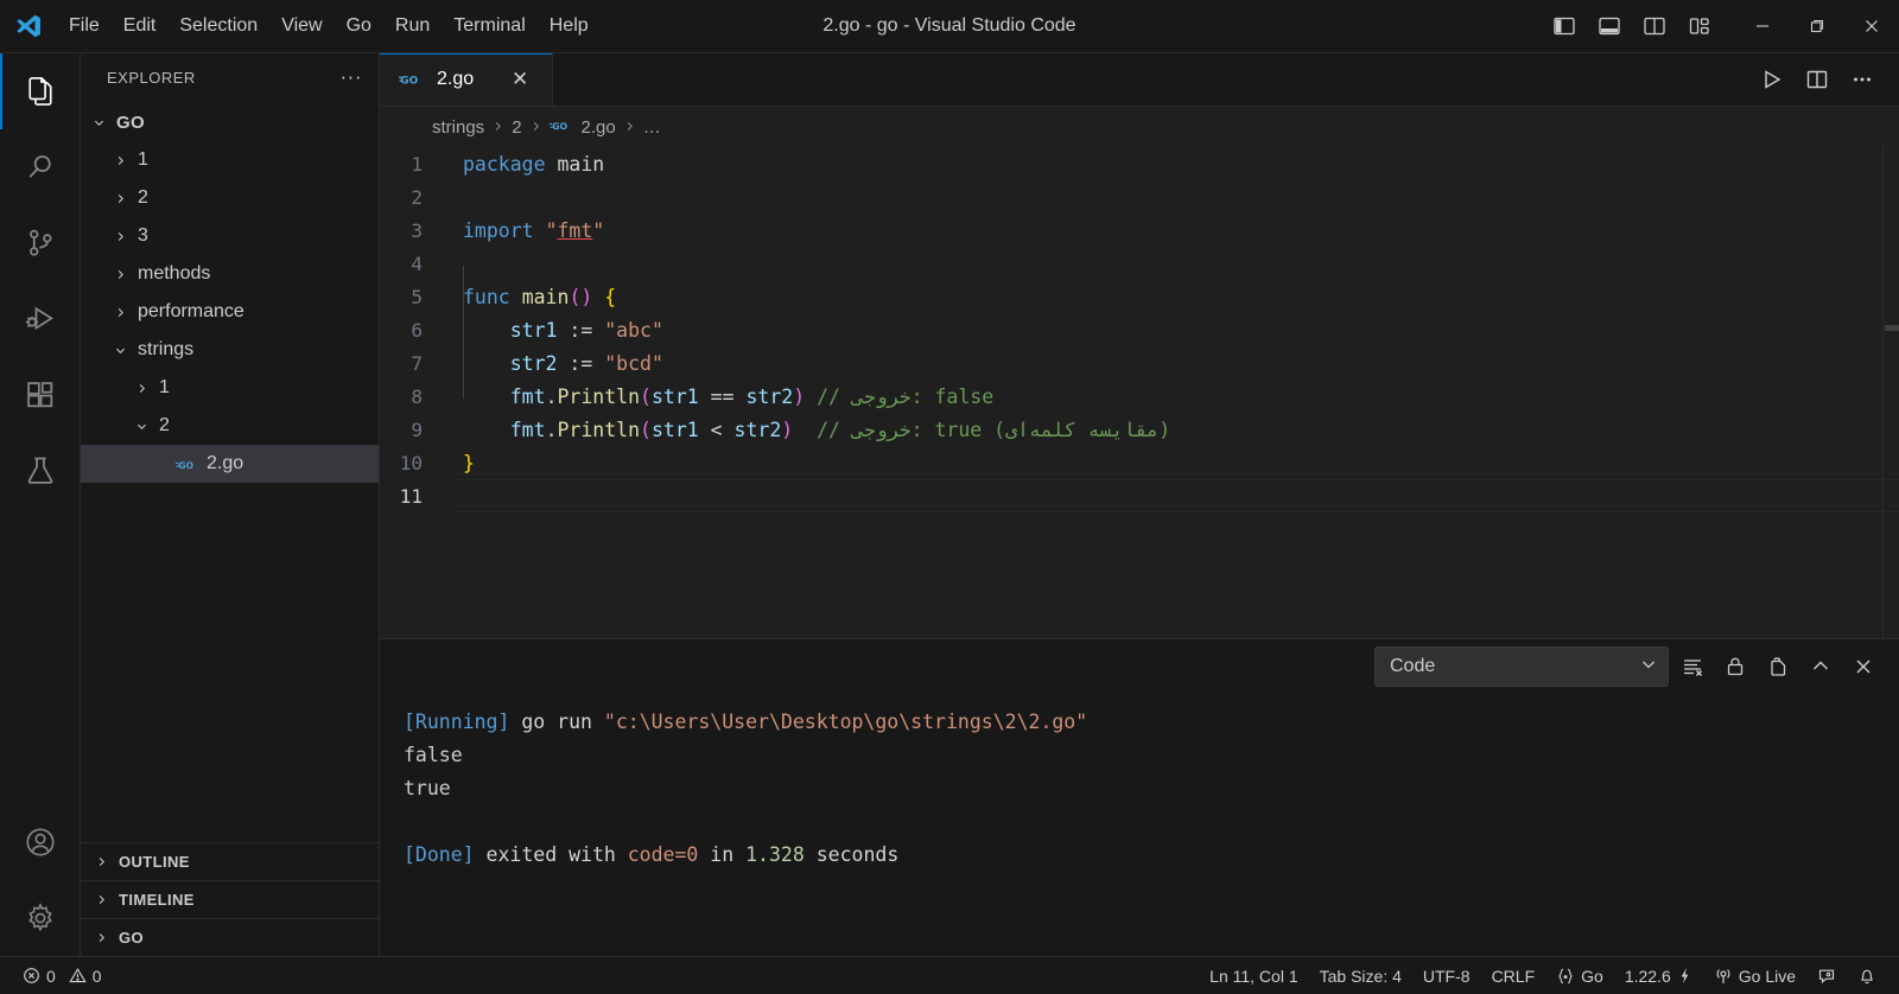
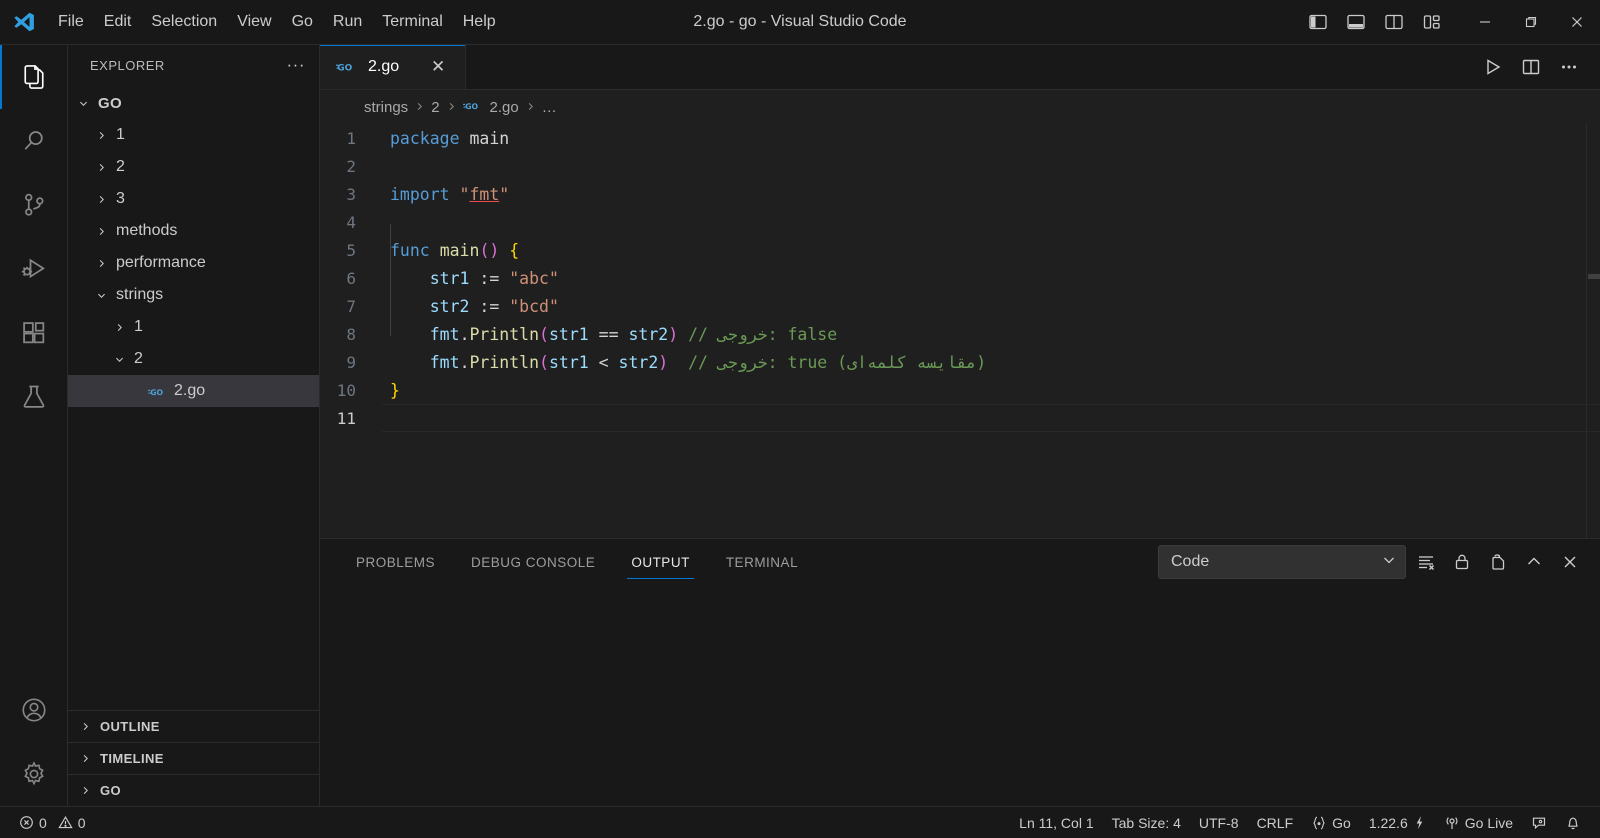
  File
  Edit
  Selection
  View
  Go
  Run
  Terminal
  Help
  2.go - go - Visual Studio Code
  EXPLORER
  ···
  GO
  1
  2
  3
  methods
  performance
  strings
  1
  2
  GO
  2.go
  OUTLINE
  TIMELINE
  GO
  GO
  2.go
  ✕
  strings
  2
  GO
  2.go
  …
  1
  package main
  2
  3
  import "fmt"
  4
  5
  func main() {
  6
  str1 := "abc"
  7
  str2 := "bcd"
  8
  fmt.Println(str1 == str2) // خروجی: false
  9
  fmt.Println(str1 < str2) // خروجی: true (مقایسه کلمه‌ای)
  10
  }
  11
+ PROBLEMS
+ DEBUG CONSOLE
+ OUTPUT
+ TERMINAL
  Code
- [Running] go run "c:\Users\User\Desktop\go\strings\2\2.go"
- false
- true
- [Done] exited with code=0 in 1.328 seconds
  0
  0
  Ln 11, Col 1
  Tab Size: 4
  UTF-8
  CRLF
  Go
  1.22.6
  Go Live
